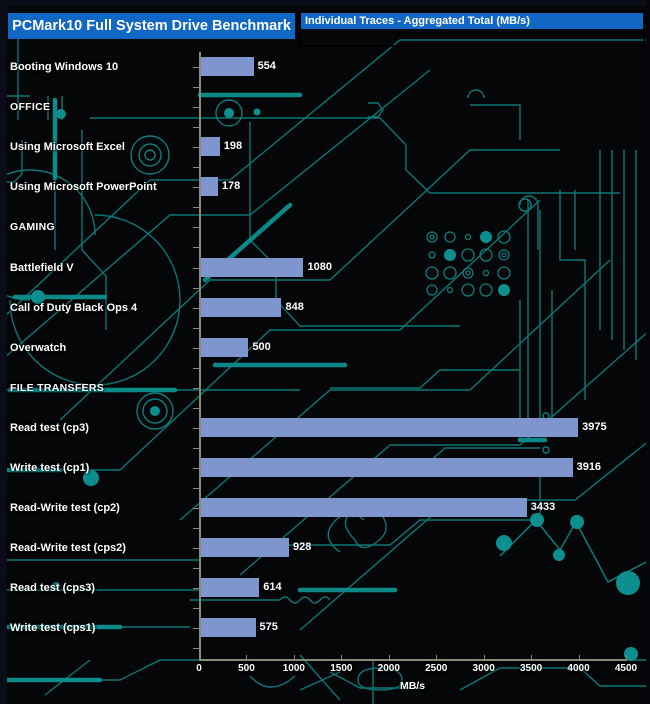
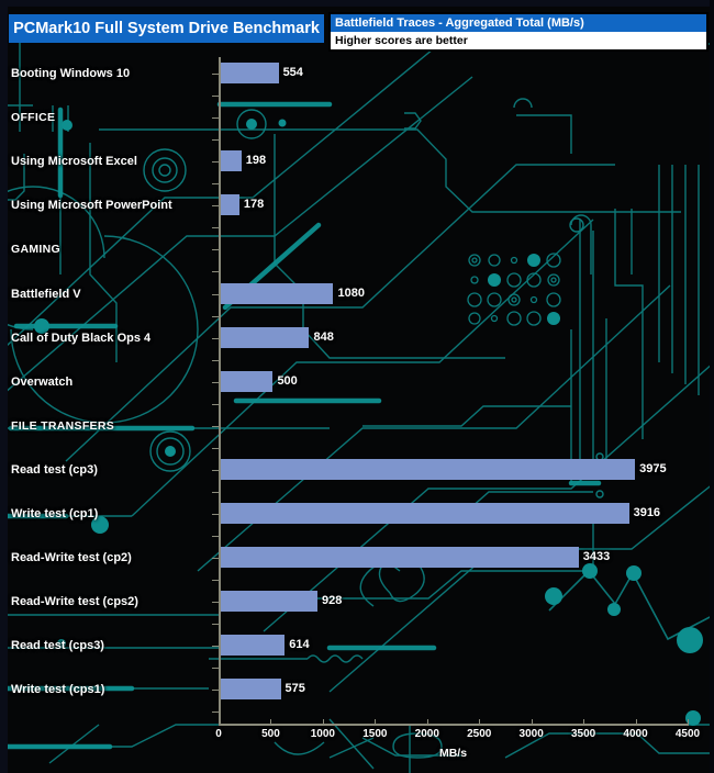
  PCMark10 Full System Drive Benchmark
- Individual Traces - Aggregated Total (MB/s)
+ Battlefield Traces - Aggregated Total (MB/s)
+ Higher scores are better
  Booting Windows 10
  554
  OFFICE
  Using Microsoft Excel
  198
  Using Microsoft PowerPoint
  178
  GAMING
  Battlefield V
  1080
  Call of Duty Black Ops 4
  848
  Overwatch
  500
  FILE TRANSFERS
  Read test (cp3)
  3975
  Write test (cp1)
  3916
  Read-Write test (cp2)
  3433
  Read-Write test (cps2)
  928
  Read test (cps3)
  614
  Write test (cps1)
  575
  0
  500
  1000
  1500
  2000
  2500
  3000
  3500
  4000
  4500
  MB/s
